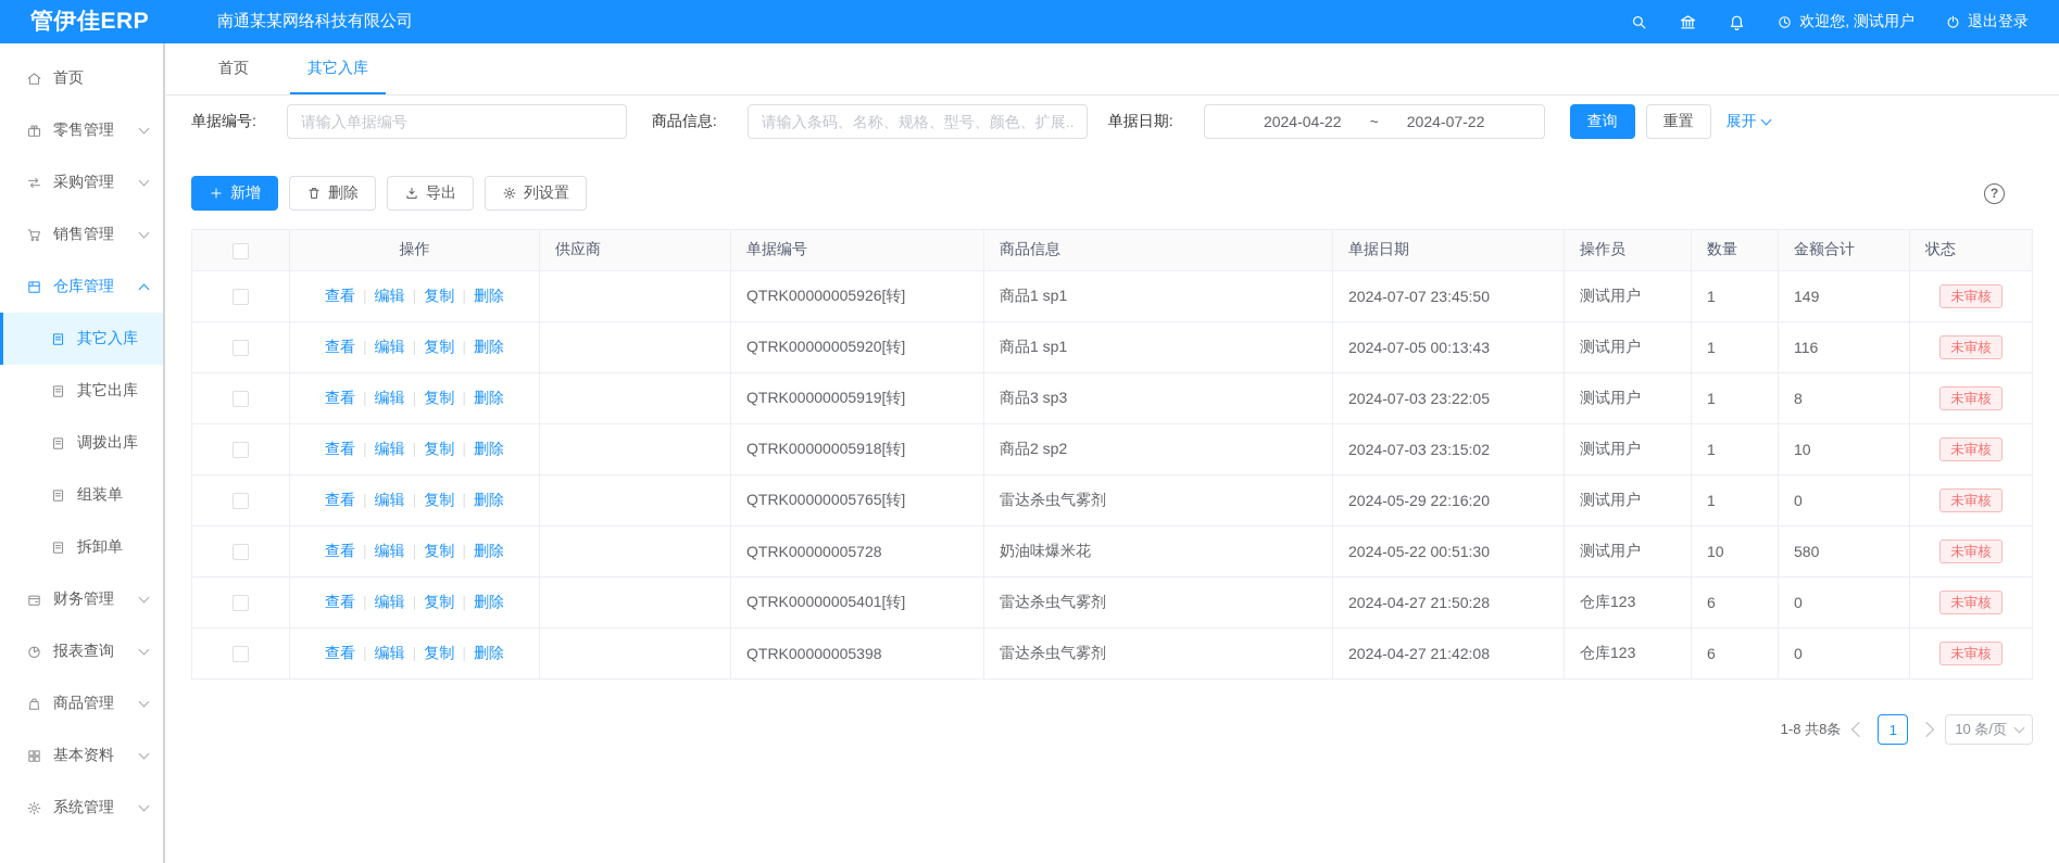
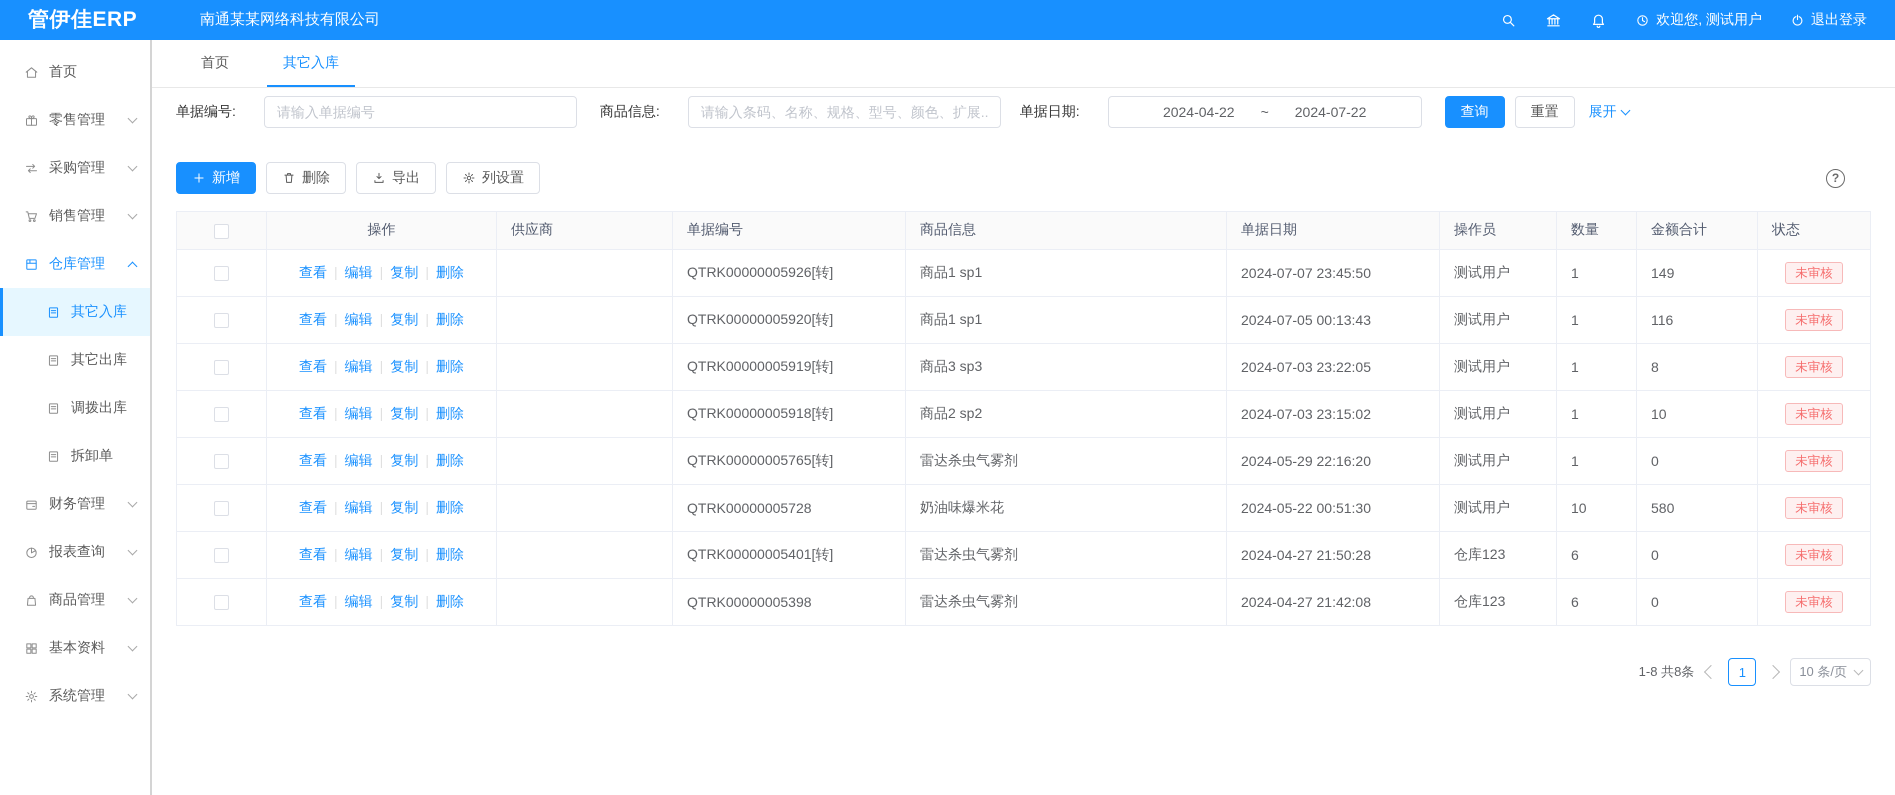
  管伊佳ERP
  南通某某网络科技有限公司
  欢迎您, 测试用户
  退出登录
  首页
  零售管理
  采购管理
  销售管理
  仓库管理
  其它入库
  其它出库
  调拨出库
- 组装单
  拆卸单
  财务管理
  报表查询
  商品管理
  基本资料
  系统管理
  首页
  其它入库
  单据编号:
  请输入单据编号
  商品信息:
  请输入条码、名称、规格、型号、颜色、扩展..
  单据日期:
  2024-04-22
  ~
  2024-07-22
  查询
  重置
  展开
  新增
  删除
  导出
  列设置
  ?
  	操作	供应商	单据编号	商品信息	单据日期	操作员	数量	金额合计	状态
  	查看 | 编辑 | 复制 | 删除		QTRK00000005926[转]	商品1 sp1	2024-07-07 23:45:50	测试用户	1	149	未审核
  	查看 | 编辑 | 复制 | 删除		QTRK00000005920[转]	商品1 sp1	2024-07-05 00:13:43	测试用户	1	116	未审核
  	查看 | 编辑 | 复制 | 删除		QTRK00000005919[转]	商品3 sp3	2024-07-03 23:22:05	测试用户	1	8	未审核
  	查看 | 编辑 | 复制 | 删除		QTRK00000005918[转]	商品2 sp2	2024-07-03 23:15:02	测试用户	1	10	未审核
  	查看 | 编辑 | 复制 | 删除		QTRK00000005765[转]	雷达杀虫气雾剂	2024-05-29 22:16:20	测试用户	1	0	未审核
  	查看 | 编辑 | 复制 | 删除		QTRK00000005728	奶油味爆米花	2024-05-22 00:51:30	测试用户	10	580	未审核
  	查看 | 编辑 | 复制 | 删除		QTRK00000005401[转]	雷达杀虫气雾剂	2024-04-27 21:50:28	仓库123	6	0	未审核
  	查看 | 编辑 | 复制 | 删除		QTRK00000005398	雷达杀虫气雾剂	2024-04-27 21:42:08	仓库123	6	0	未审核
  1-8 共8条
  1
  10 条/页
